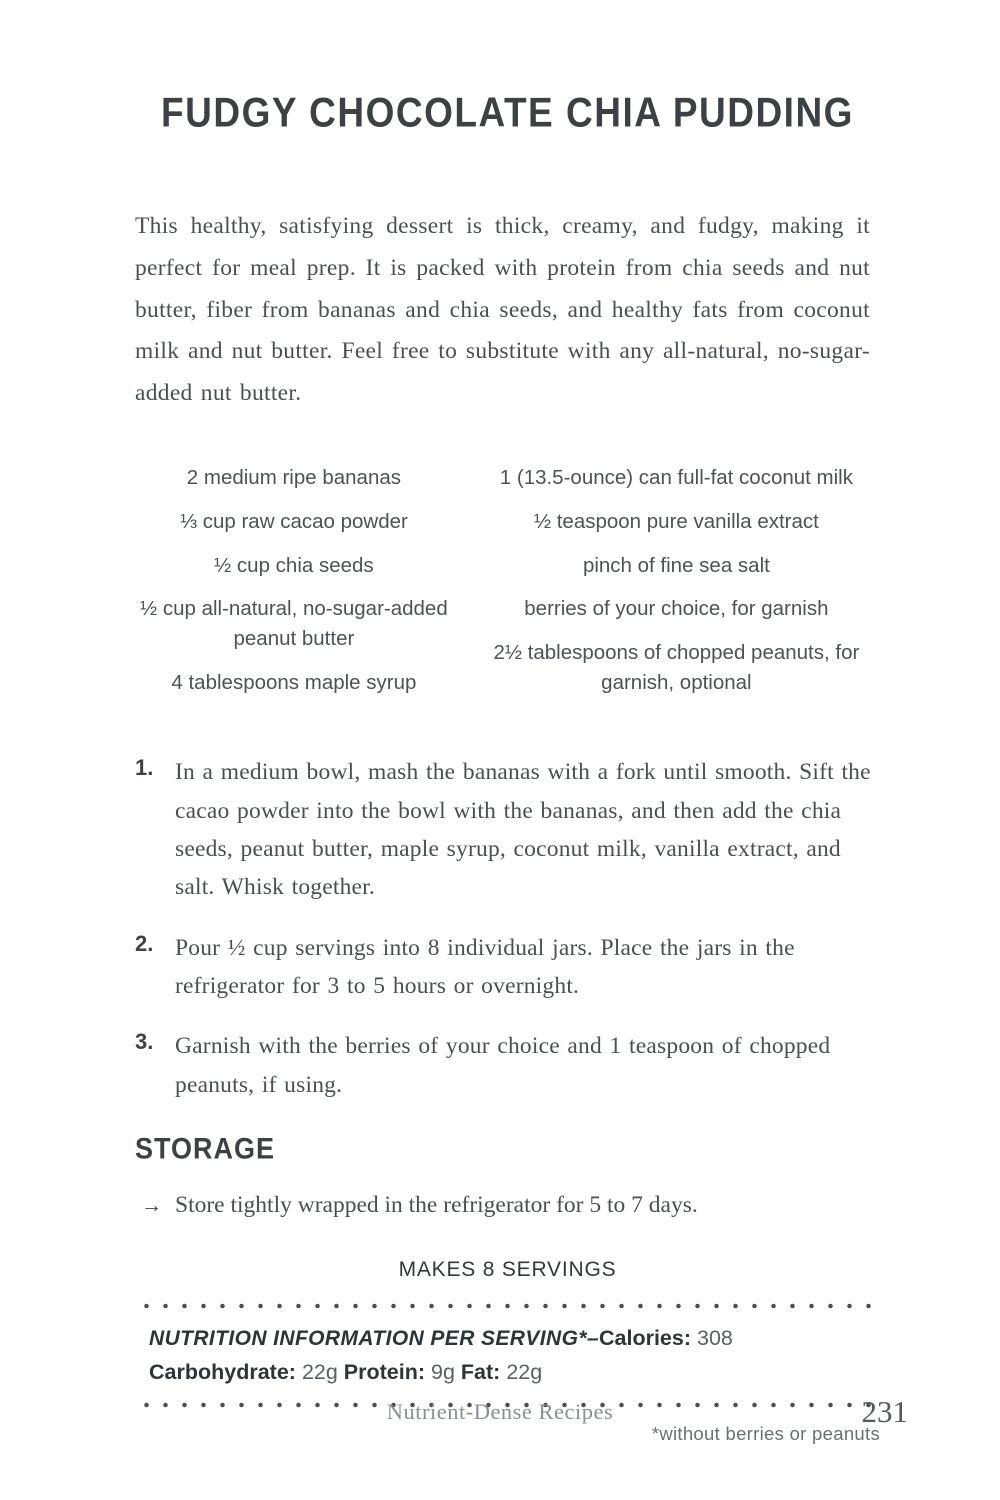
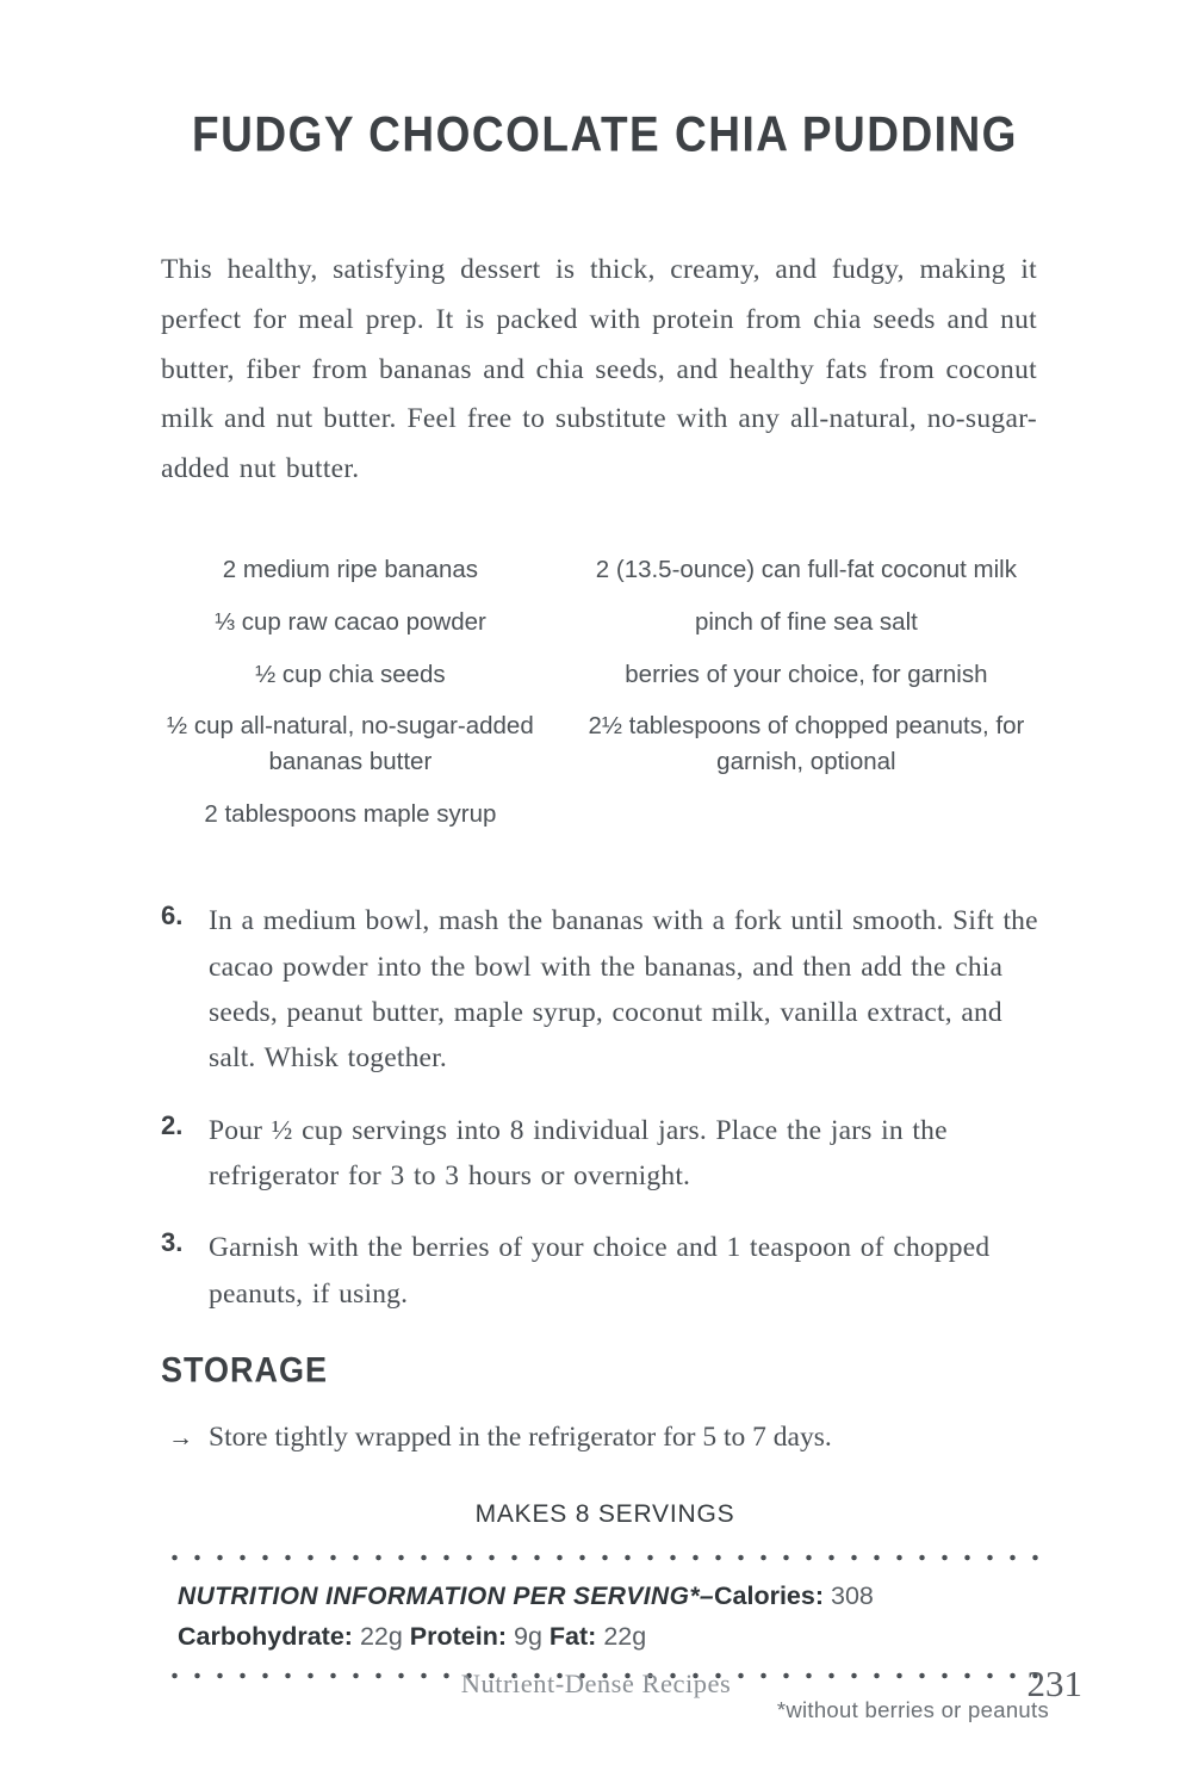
  FUDGY CHOCOLATE CHIA PUDDING
  This healthy, satisfying dessert is thick, creamy, and fudgy, making it perfect for meal prep. It is packed with protein from chia seeds and nut butter, fiber from bananas and chia seeds, and healthy fats from coconut milk and nut butter. Feel free to substitute with any all-natural, no-sugar-added nut butter.
  2 medium ripe bananas
  ⅓ cup raw cacao powder
  ½ cup chia seeds
- ½ cup all-natural, no-sugar-added peanut butter
+ ½ cup all-natural, no-sugar-added bananas butter
- 4 tablespoons maple syrup
+ 2 tablespoons maple syrup
- 1 (13.5-ounce) can full-fat coconut milk
+ 2 (13.5-ounce) can full-fat coconut milk
- ½ teaspoon pure vanilla extract
  pinch of fine sea salt
  berries of your choice, for garnish
  2½ tablespoons of chopped peanuts, for garnish, optional
- 1.
+ 6.
  In a medium bowl, mash the bananas with a fork until smooth. Sift the cacao powder into the bowl with the bananas, and then add the chia seeds, peanut butter, maple syrup, coconut milk, vanilla extract, and salt. Whisk together.
  2.
- Pour ½ cup servings into 8 individual jars. Place the jars in the refrigerator for 3 to 5 hours or overnight.
+ Pour ½ cup servings into 8 individual jars. Place the jars in the refrigerator for 3 to 3 hours or overnight.
  3.
  Garnish with the berries of your choice and 1 teaspoon of chopped peanuts, if using.
  STORAGE
  →
  Store tightly wrapped in the refrigerator for 5 to 7 days.
  MAKES 8 SERVINGS
  NUTRITION INFORMATION PER SERVING*–Calories: 308 Carbohydrate: 22g Protein: 9g Fat: 22g
  *without berries or peanuts
  Nutrient-Dense Recipes
  231
